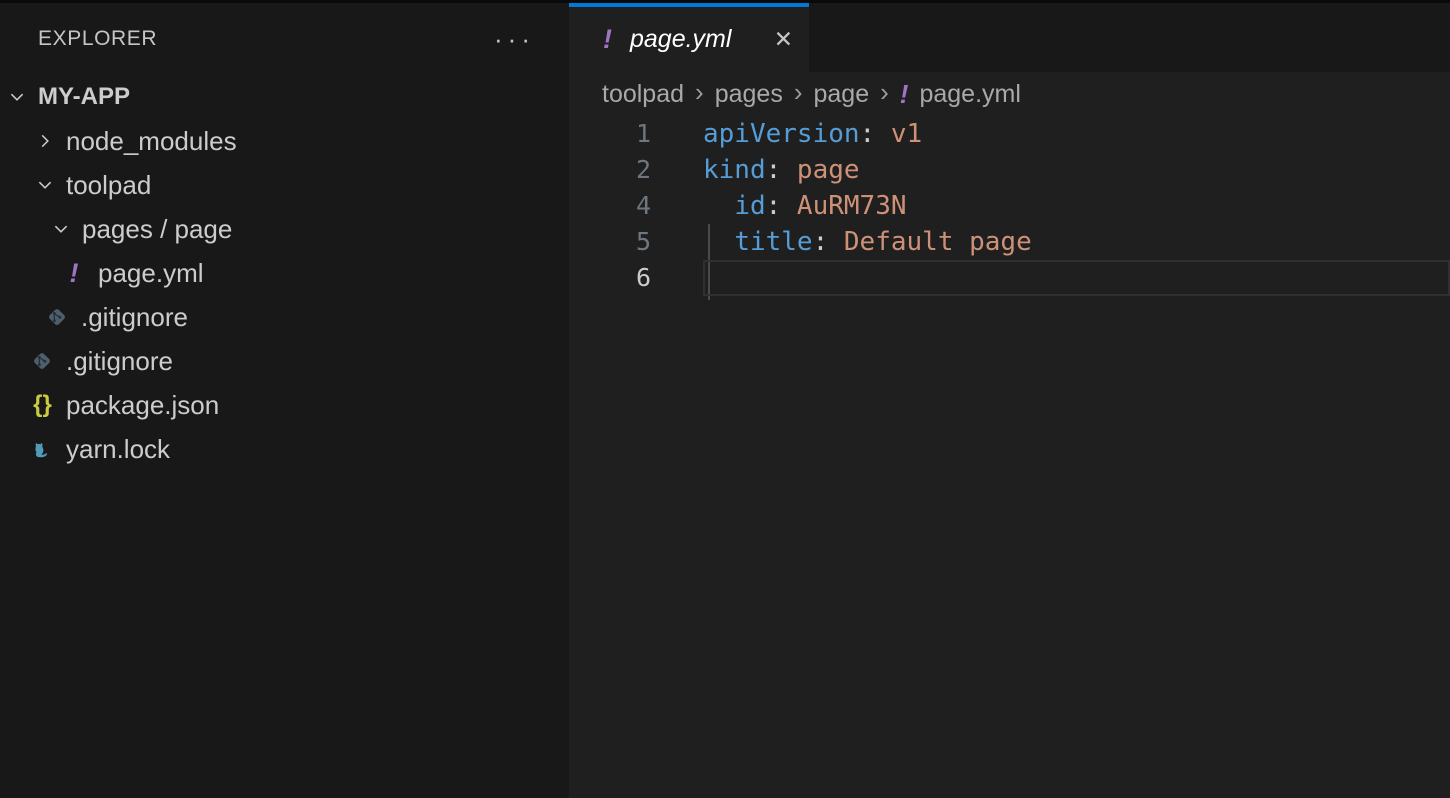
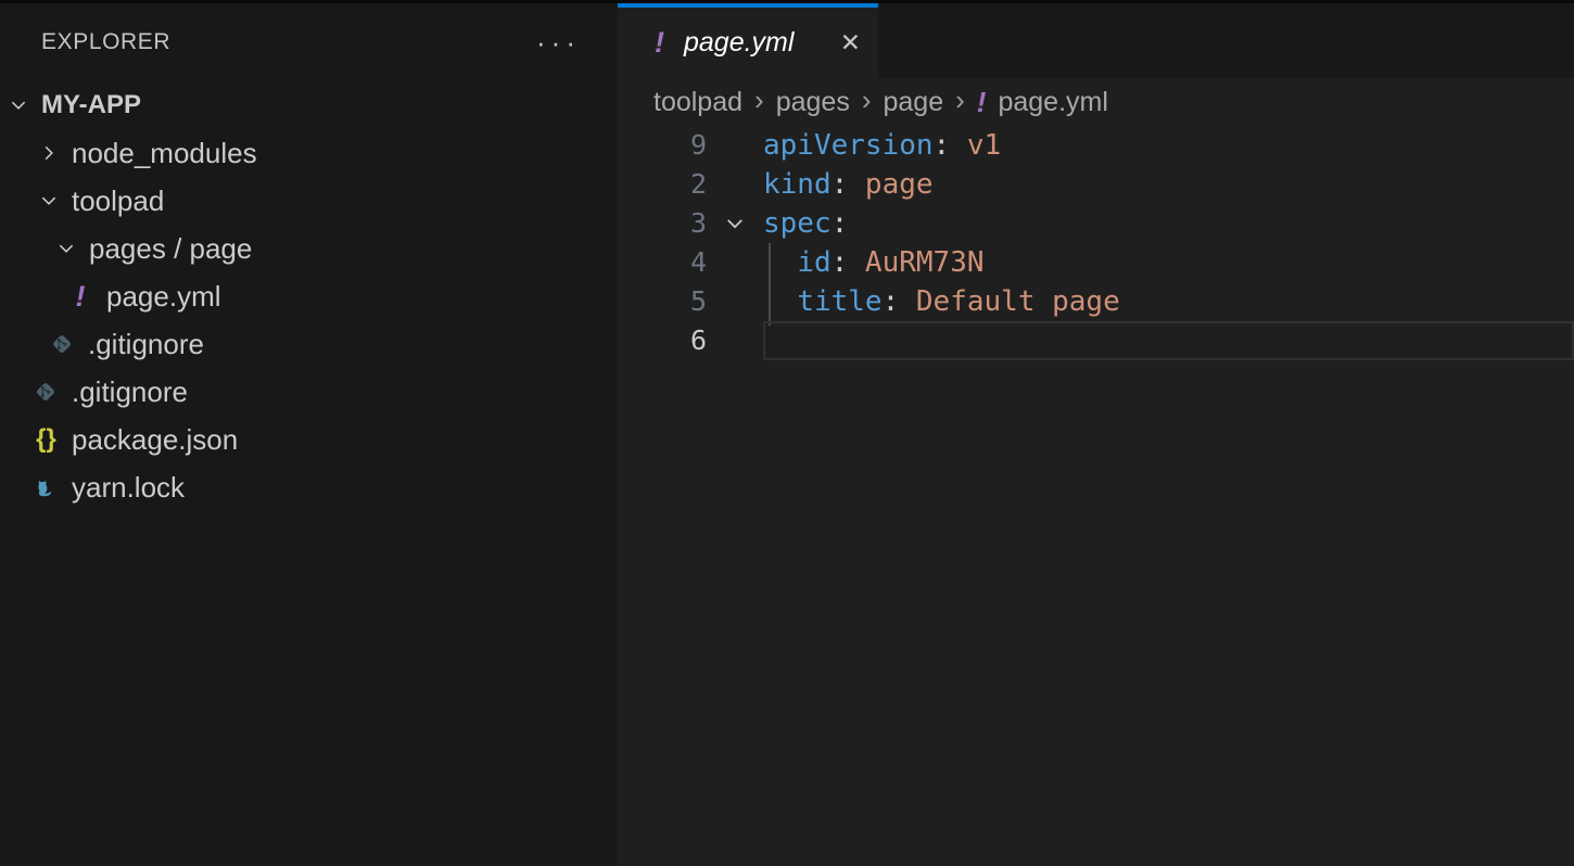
  EXPLORER
  ···
  MY-APP
  node_modules
  toolpad
  pages / page
  !
  page.yml
  .gitignore
  .gitignore
  { }
  package.json
  yarn.lock
  !
  page.yml
  ✕
  toolpad
  ›
  pages
  ›
  page
  ›
  !
  page.yml
- 1
+ 9
  apiVersion: v1
  2
  kind: page
+ 3
+ spec:
  4
  id: AuRM73N
  5
  title: Default page
  6
